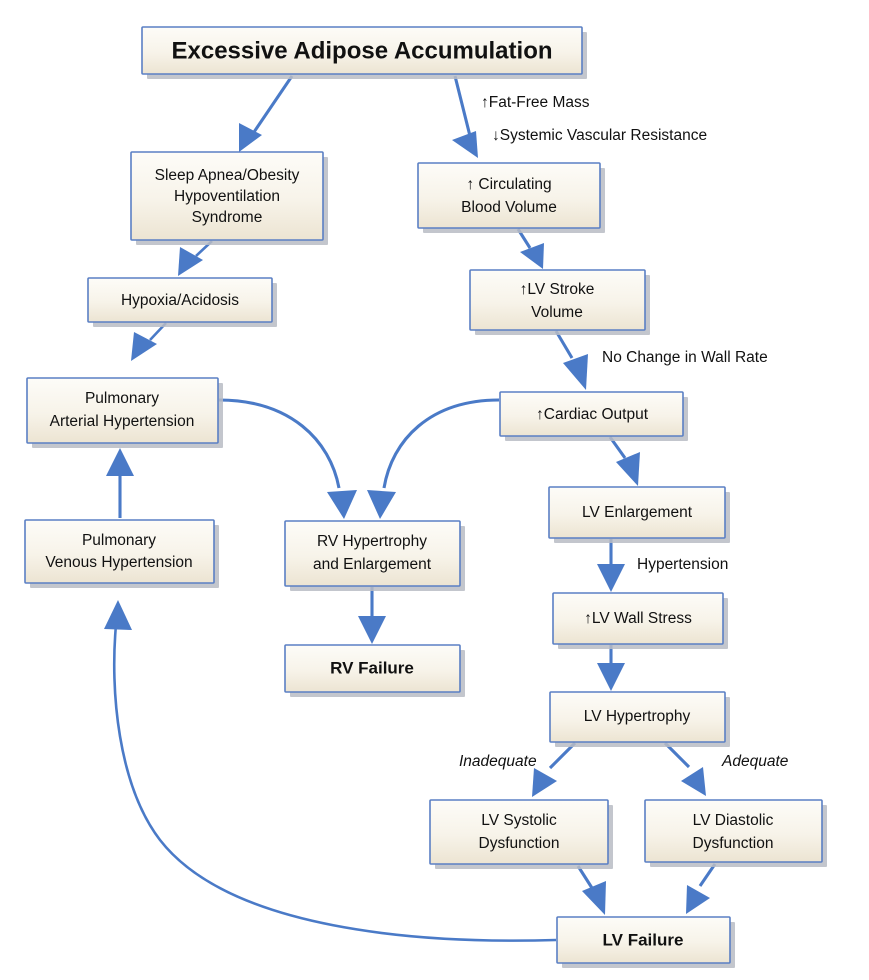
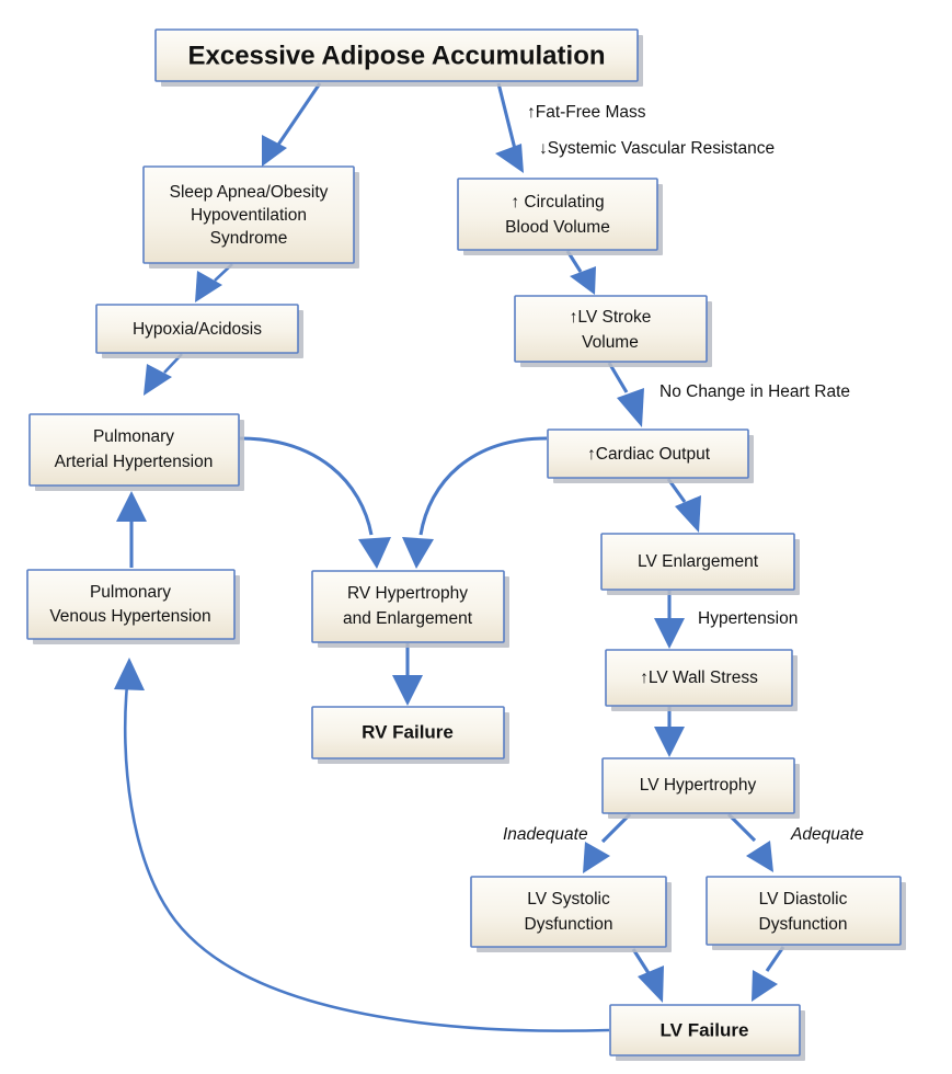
  ↑Fat-Free Mass
  ↓Systemic Vascular Resistance
- No Change in Wall Rate
+ No Change in Heart Rate
  Hypertension
  Inadequate
  Adequate
  Excessive Adipose Accumulation
  Sleep Apnea/Obesity
  Hypoventilation
  Syndrome
  Hypoxia/Acidosis
  Pulmonary
  Arterial Hypertension
  Pulmonary
  Venous Hypertension
  RV Hypertrophy
  and Enlargement
  RV Failure
  ↑ Circulating
  Blood Volume
  ↑LV Stroke
  Volume
  ↑Cardiac Output
  LV Enlargement
  ↑LV Wall Stress
  LV Hypertrophy
  LV Systolic
  Dysfunction
  LV Diastolic
  Dysfunction
  LV Failure
